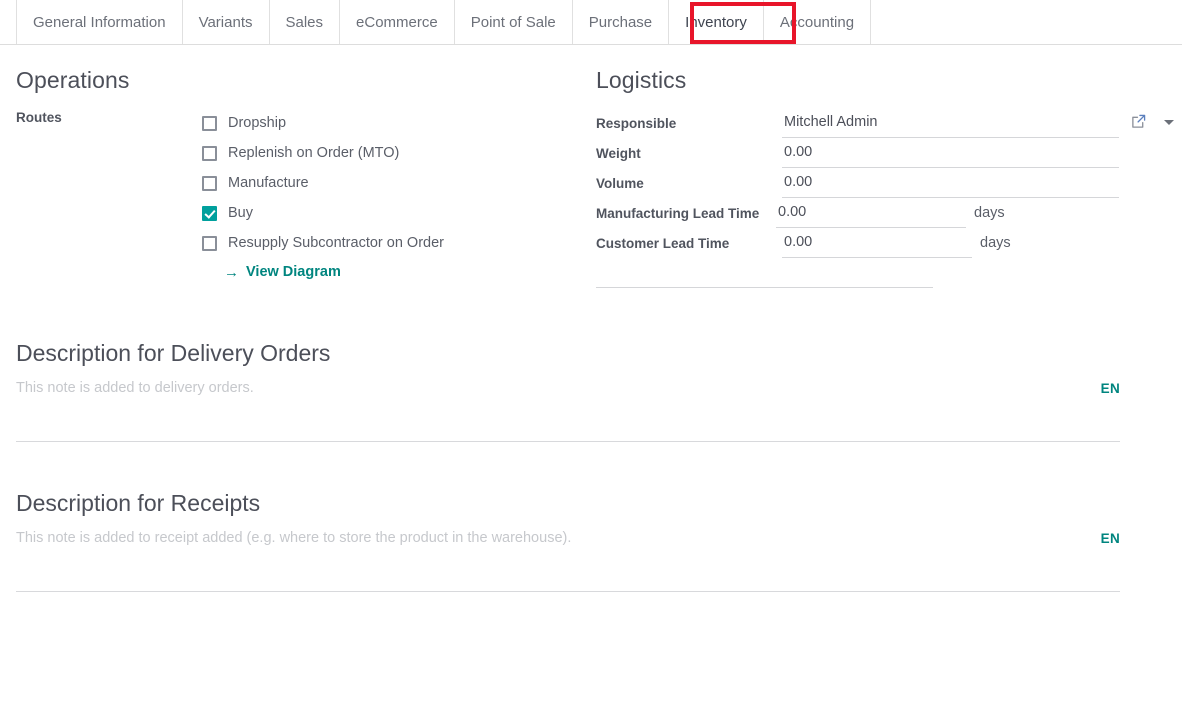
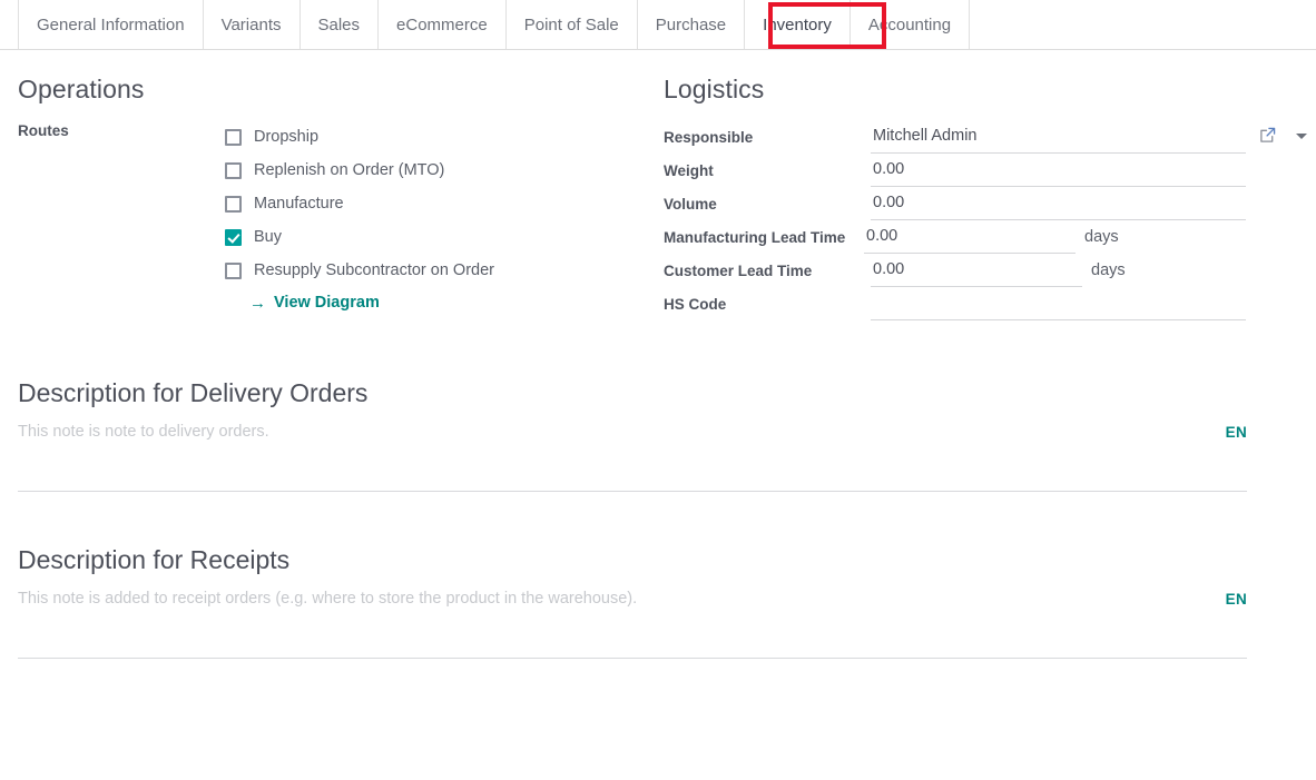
  General Information
  Variants
  Sales
  eCommerce
  Point of Sale
  Purchase
  Inventory
  Accounting
  Operations
  Routes
  Dropship
  Replenish on Order (MTO)
  Manufacture
  Buy
  Resupply Subcontractor on Order
  →
  View Diagram
  Logistics
  Responsible
  Mitchell Admin
  Weight
  0.00
  Volume
  0.00
  Manufacturing Lead Time
  0.00
  days
  Customer Lead Time
  0.00
  days
+ HS Code
  Description for Delivery Orders
- This note is added to delivery orders.
+ This note is note to delivery orders.
  EN
  Description for Receipts
- This note is added to receipt added (e.g. where to store the product in the warehouse).
+ This note is added to receipt orders (e.g. where to store the product in the warehouse).
  EN
